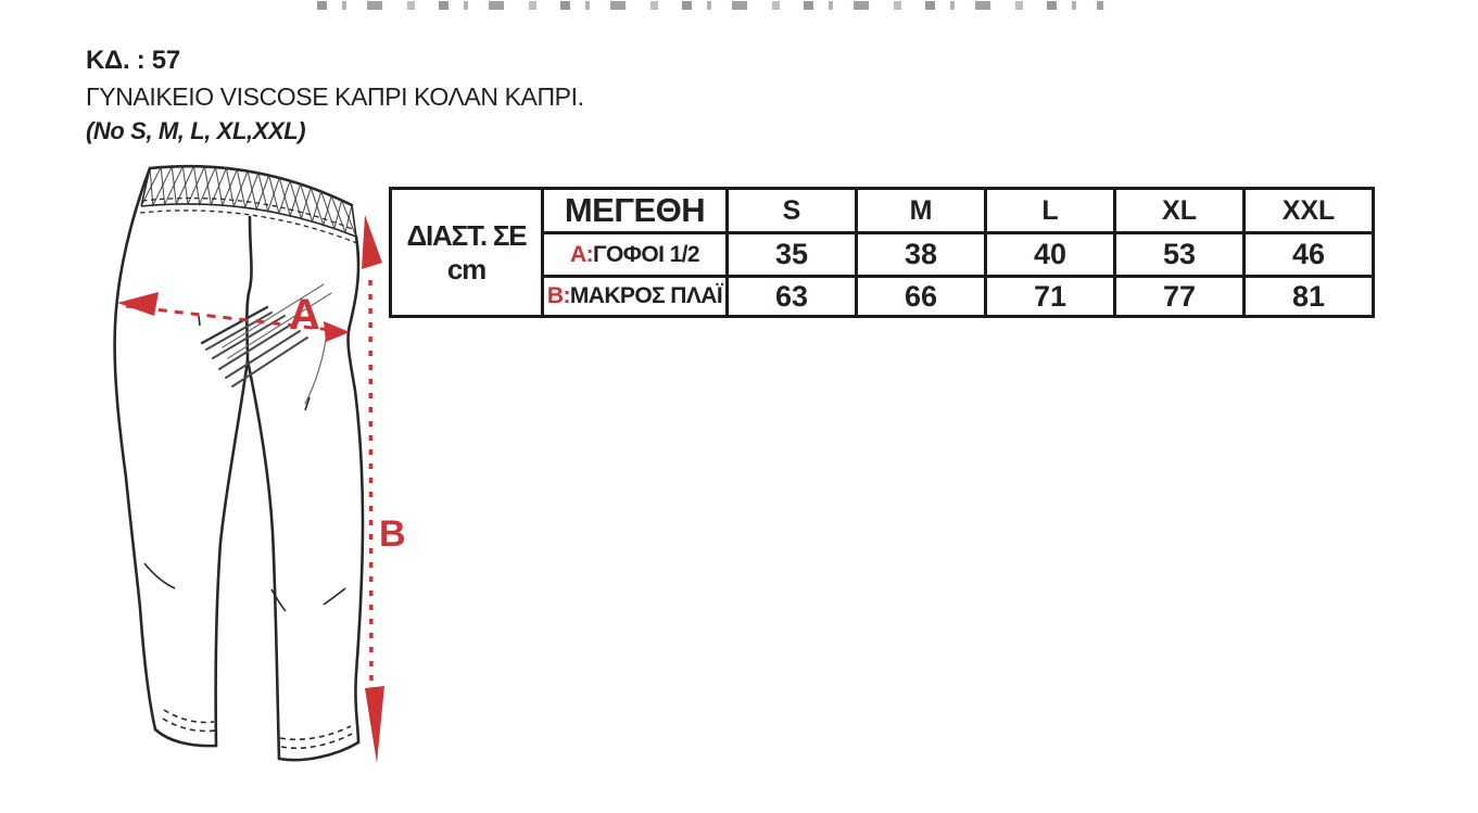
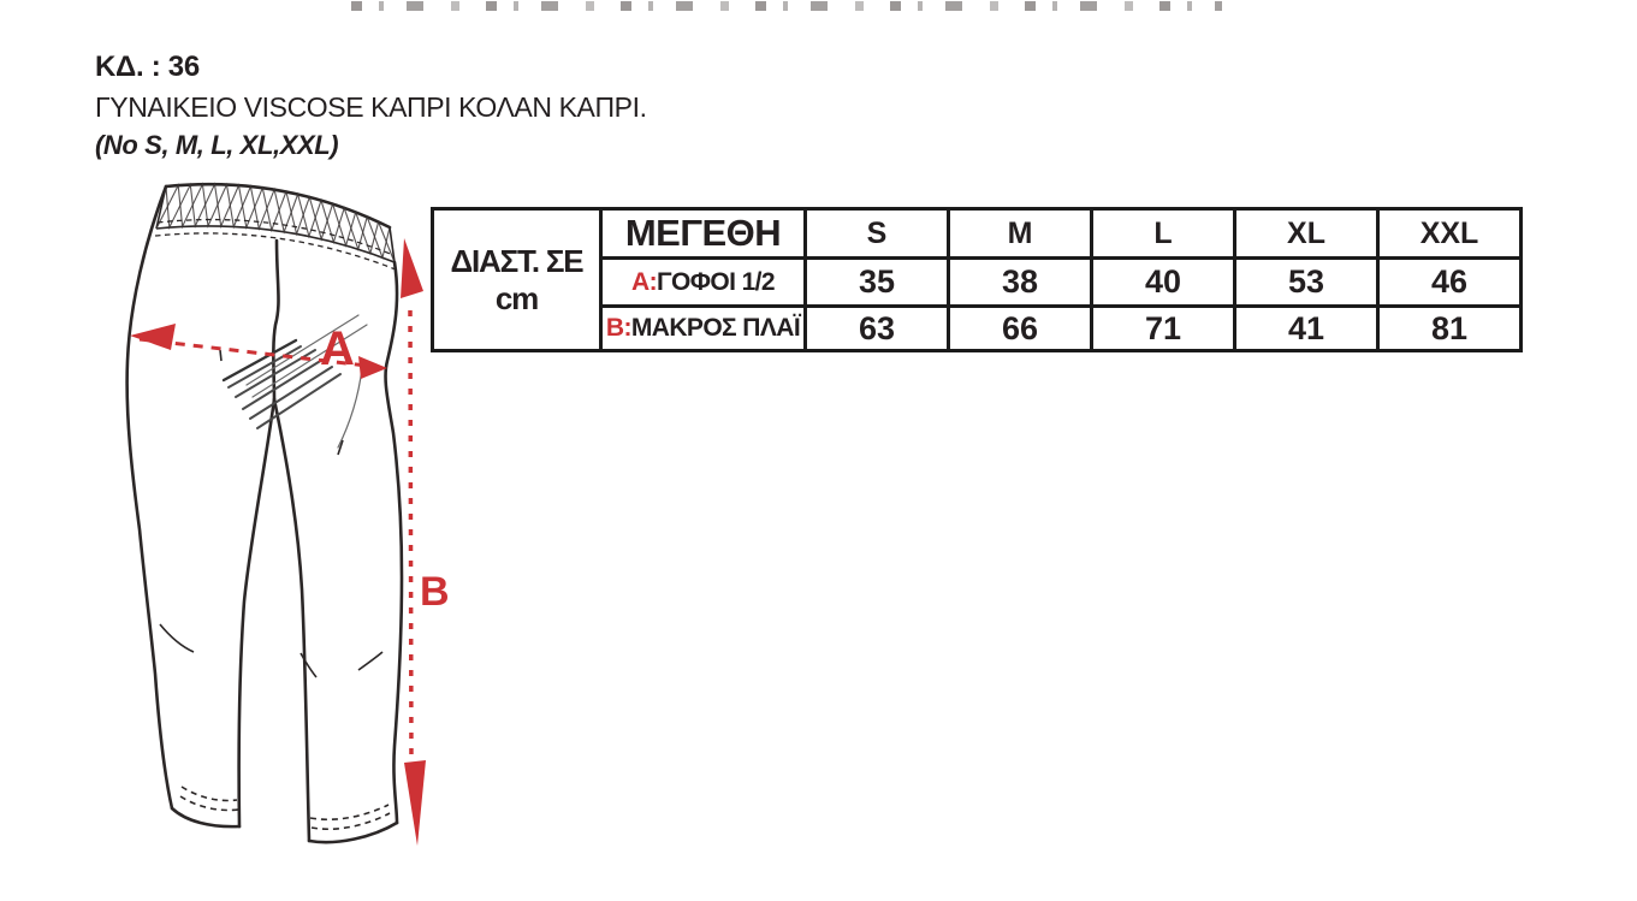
- ΚΔ. : 57
+ ΚΔ. : 36
  ΓΥΝΑΙΚΕΙΟ VISCOSE ΚΑΠΡΙ ΚΟΛΑΝ ΚΑΠΡΙ.
  (No S, M, L, XL,XXL)
  A
  B
  ΔΙΑΣΤ. ΣΕ cm	ΜΕΓΕΘΗ	S	M	L	XL	XXL
  A:ΓΟΦΟΙ 1/2	35	38	40	53	46
- B:ΜΑΚΡΟΣ ΠΛΑΪ	63	66	71	77	81
+ B:ΜΑΚΡΟΣ ΠΛΑΪ	63	66	71	41	81
